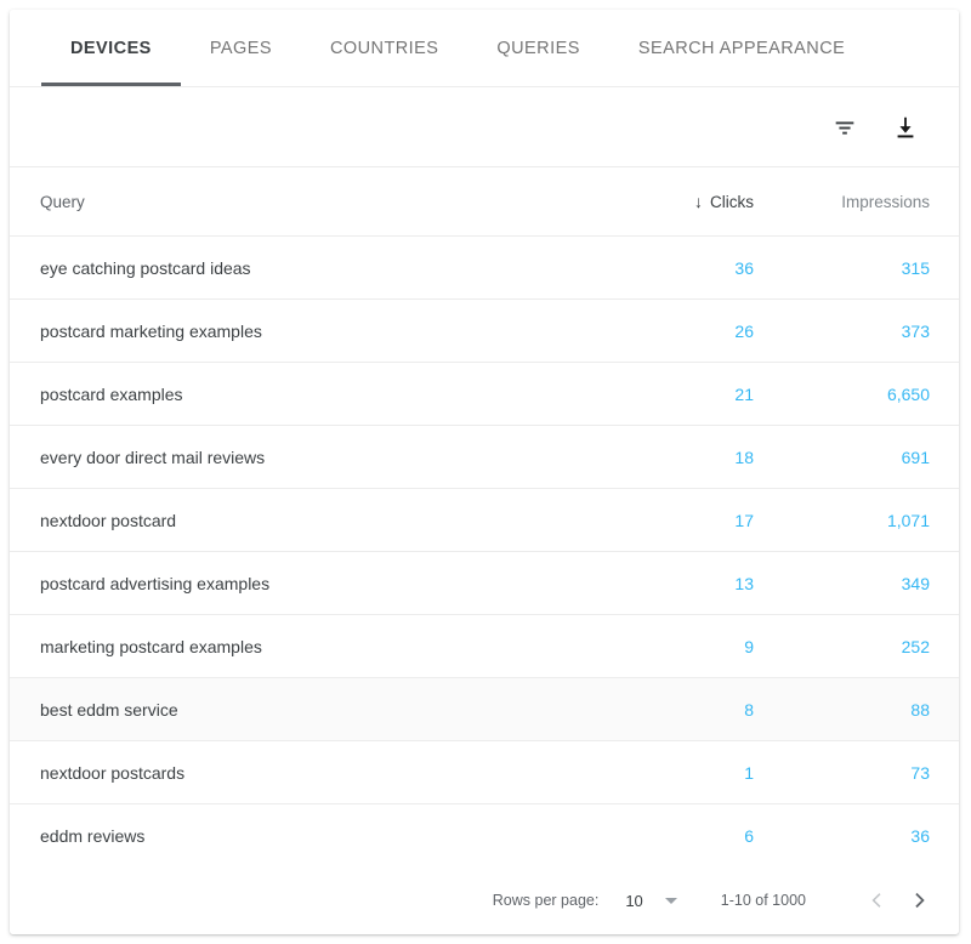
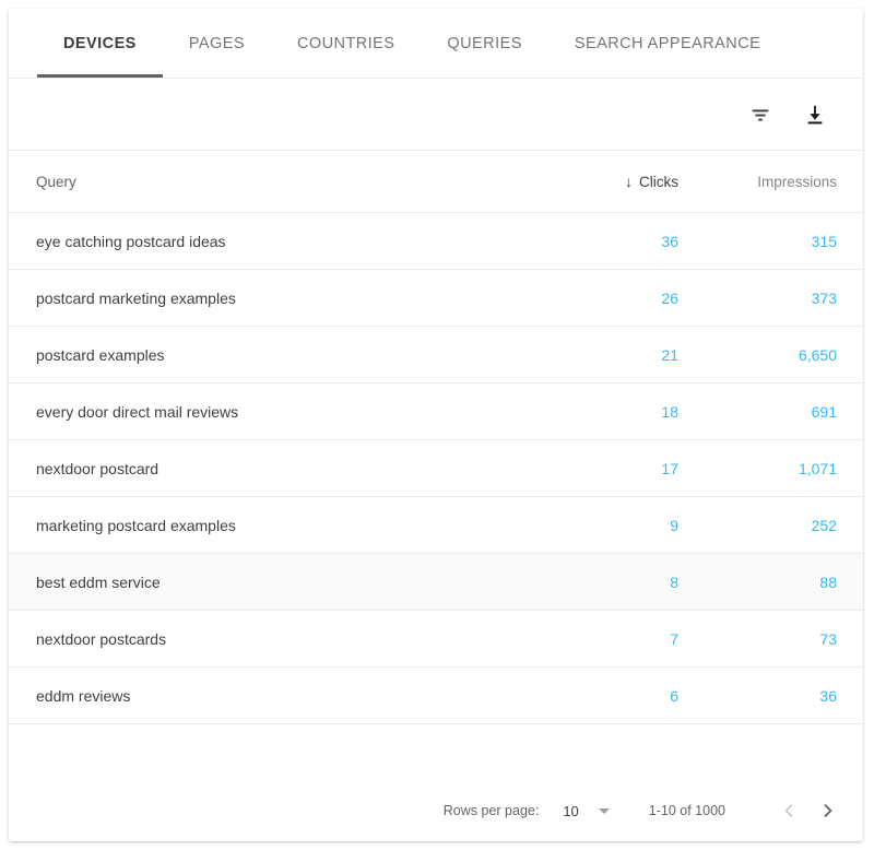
  DEVICES
  PAGES
  COUNTRIES
  QUERIES
  SEARCH APPEARANCE
  Query
  ↓
  Clicks
  Impressions
  eye catching postcard ideas
  36
  315
  postcard marketing examples
  26
  373
  postcard examples
  21
  6,650
  every door direct mail reviews
  18
  691
  nextdoor postcard
  17
  1,071
- postcard advertising examples
- 13
- 349
  marketing postcard examples
  9
  252
  best eddm service
  8
  88
  nextdoor postcards
- 1
+ 7
  73
  eddm reviews
  6
  36
  Rows per page:
  10
  1-10 of 1000
